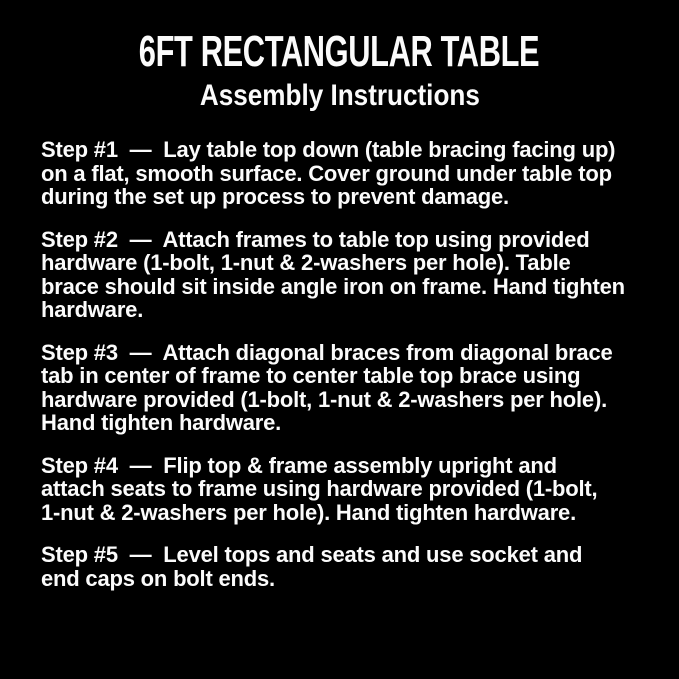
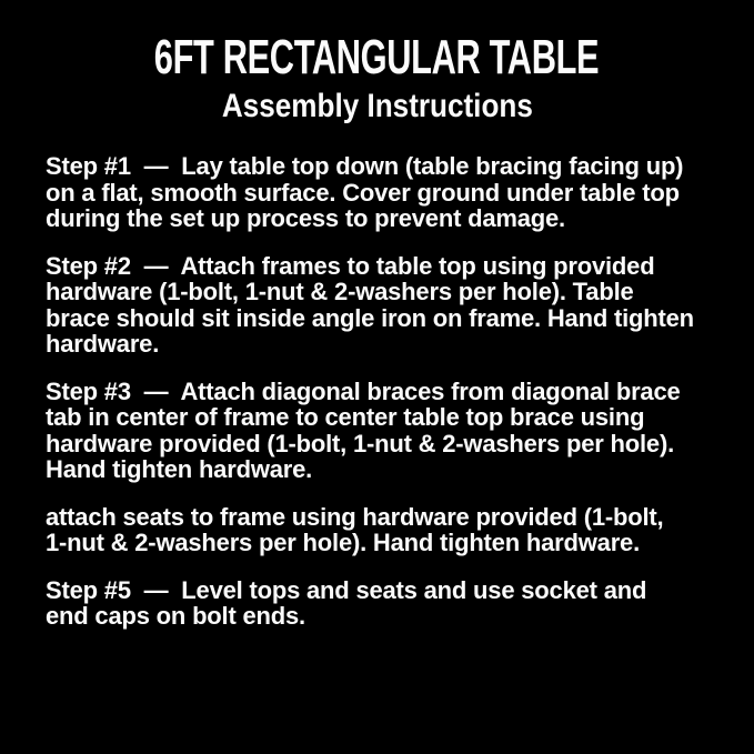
  6FT RECTANGULAR TABLE
  Assembly Instructions
  Step #1 — Lay table top down (table bracing facing up)
  on a flat, smooth surface. Cover ground under table top
  during the set up process to prevent damage.
  Step #2 — Attach frames to table top using provided
  hardware (1-bolt, 1-nut & 2-washers per hole). Table
  brace should sit inside angle iron on frame. Hand tighten
  hardware.
  Step #3 — Attach diagonal braces from diagonal brace
  tab in center of frame to center table top brace using
  hardware provided (1-bolt, 1-nut & 2-washers per hole).
  Hand tighten hardware.
- Step #4 — Flip top & frame assembly upright and
  attach seats to frame using hardware provided (1-bolt,
  1-nut & 2-washers per hole). Hand tighten hardware.
  Step #5 — Level tops and seats and use socket and
  end caps on bolt ends.
